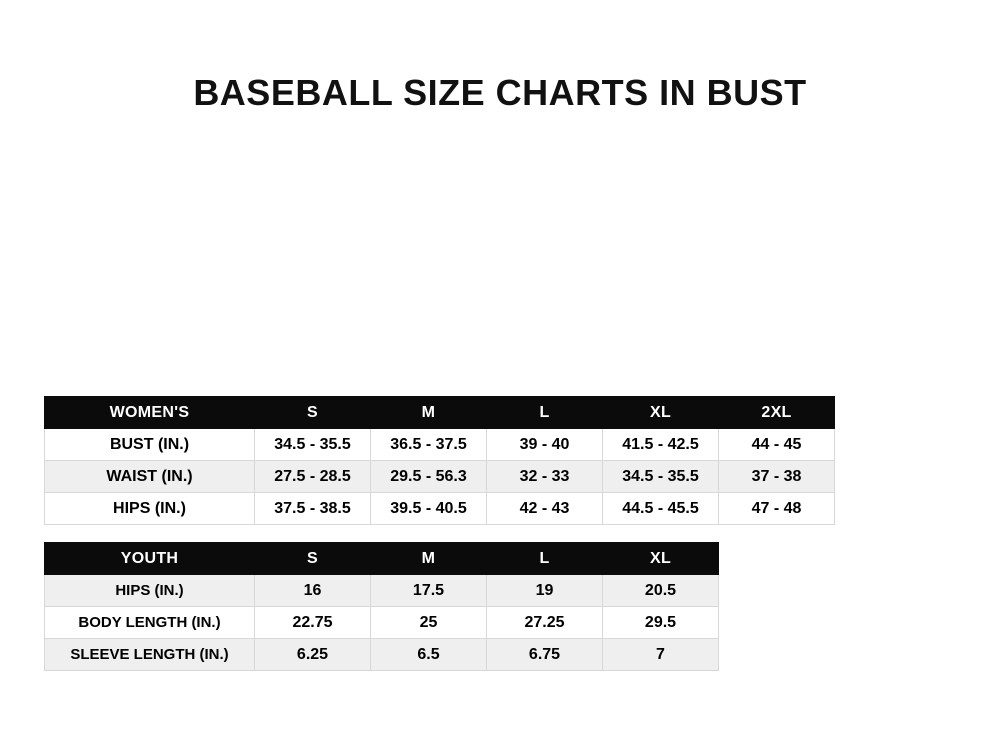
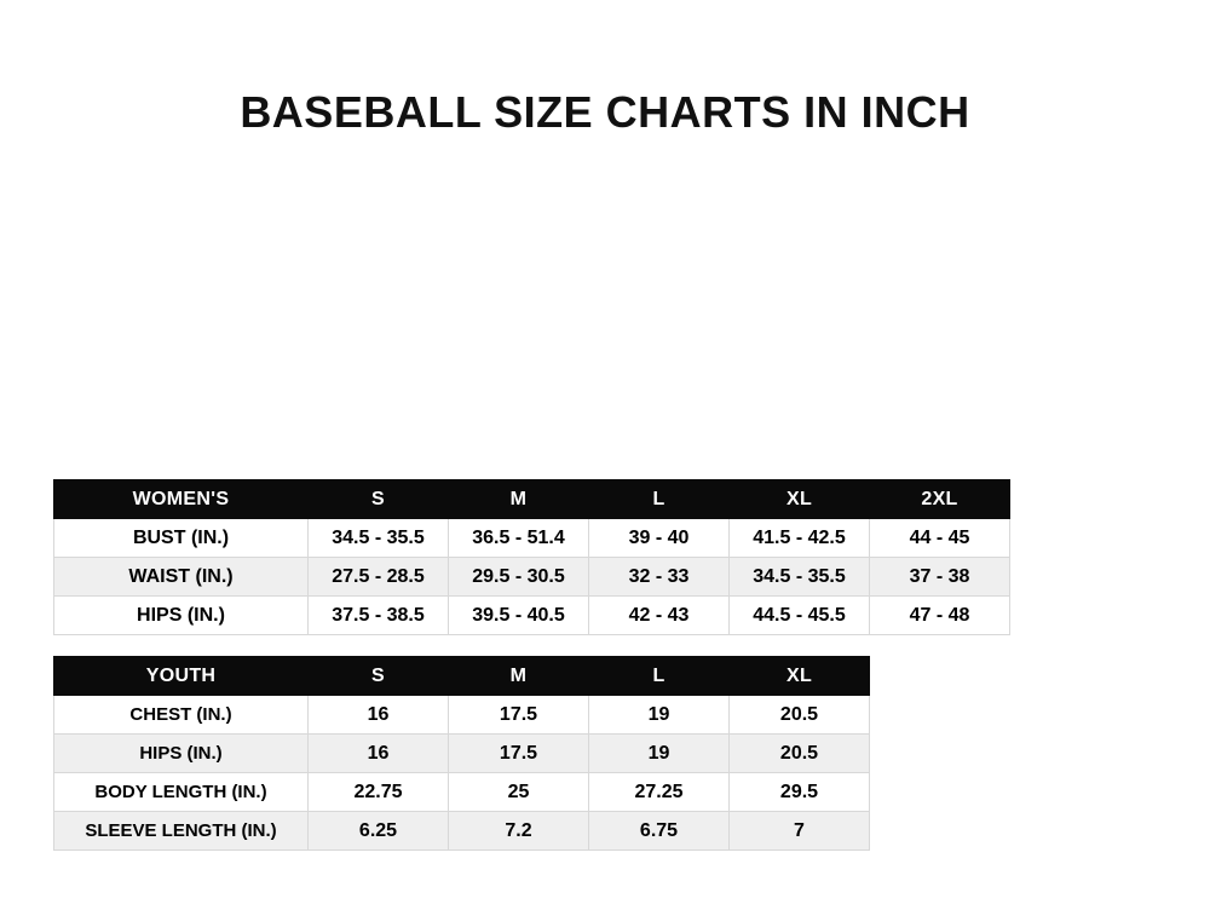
- BASEBALL SIZE CHARTS IN BUST
+ BASEBALL SIZE CHARTS IN INCH
  WOMEN'S	S	M	L	XL	2XL
- BUST (IN.)	34.5 - 35.5	36.5 - 37.5	39 - 40	41.5 - 42.5	44 - 45
+ BUST (IN.)	34.5 - 35.5	36.5 - 51.4	39 - 40	41.5 - 42.5	44 - 45
- WAIST (IN.)	27.5 - 28.5	29.5 - 56.3	32 - 33	34.5 - 35.5	37 - 38
+ WAIST (IN.)	27.5 - 28.5	29.5 - 30.5	32 - 33	34.5 - 35.5	37 - 38
  HIPS (IN.)	37.5 - 38.5	39.5 - 40.5	42 - 43	44.5 - 45.5	47 - 48
  YOUTH	S	M	L	XL
+ CHEST (IN.)	16	17.5	19	20.5
  HIPS (IN.)	16	17.5	19	20.5
  BODY LENGTH (IN.)	22.75	25	27.25	29.5
- SLEEVE LENGTH (IN.)	6.25	6.5	6.75	7
+ SLEEVE LENGTH (IN.)	6.25	7.2	6.75	7
